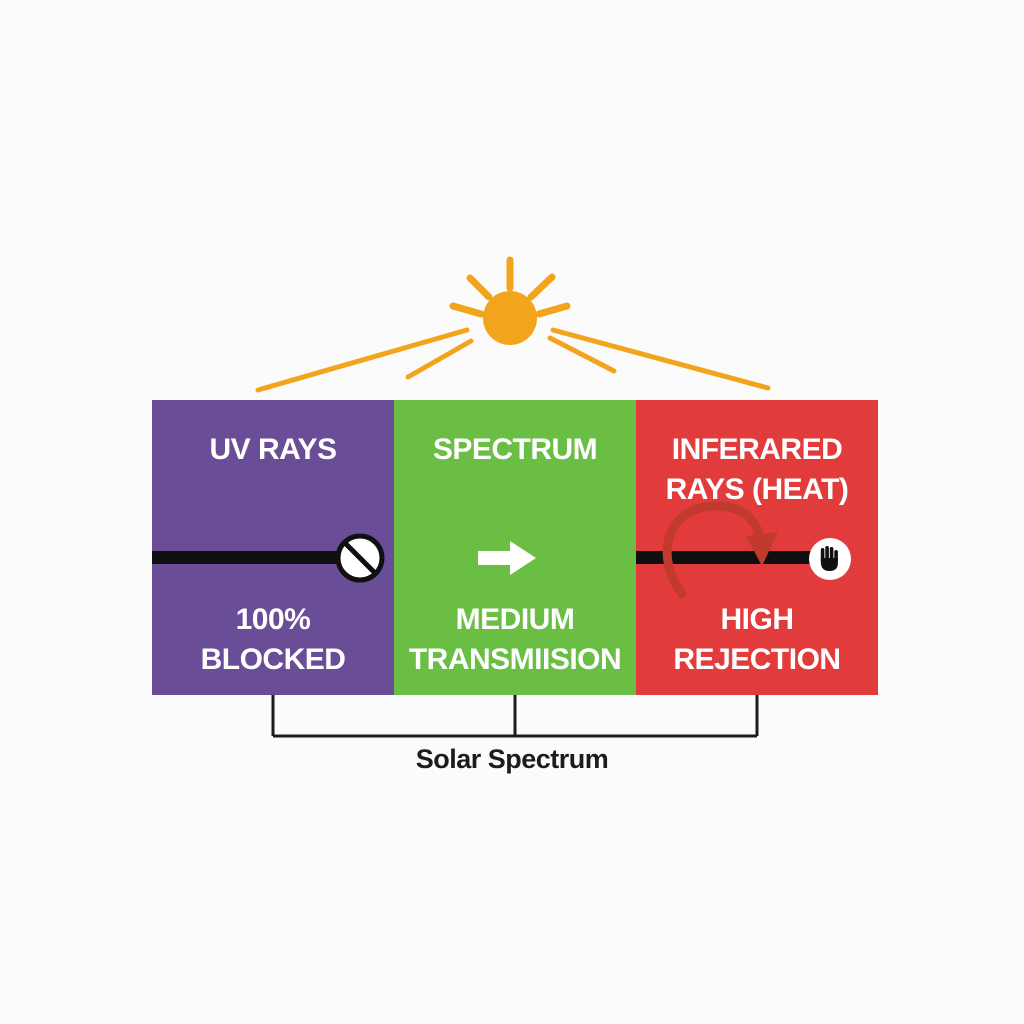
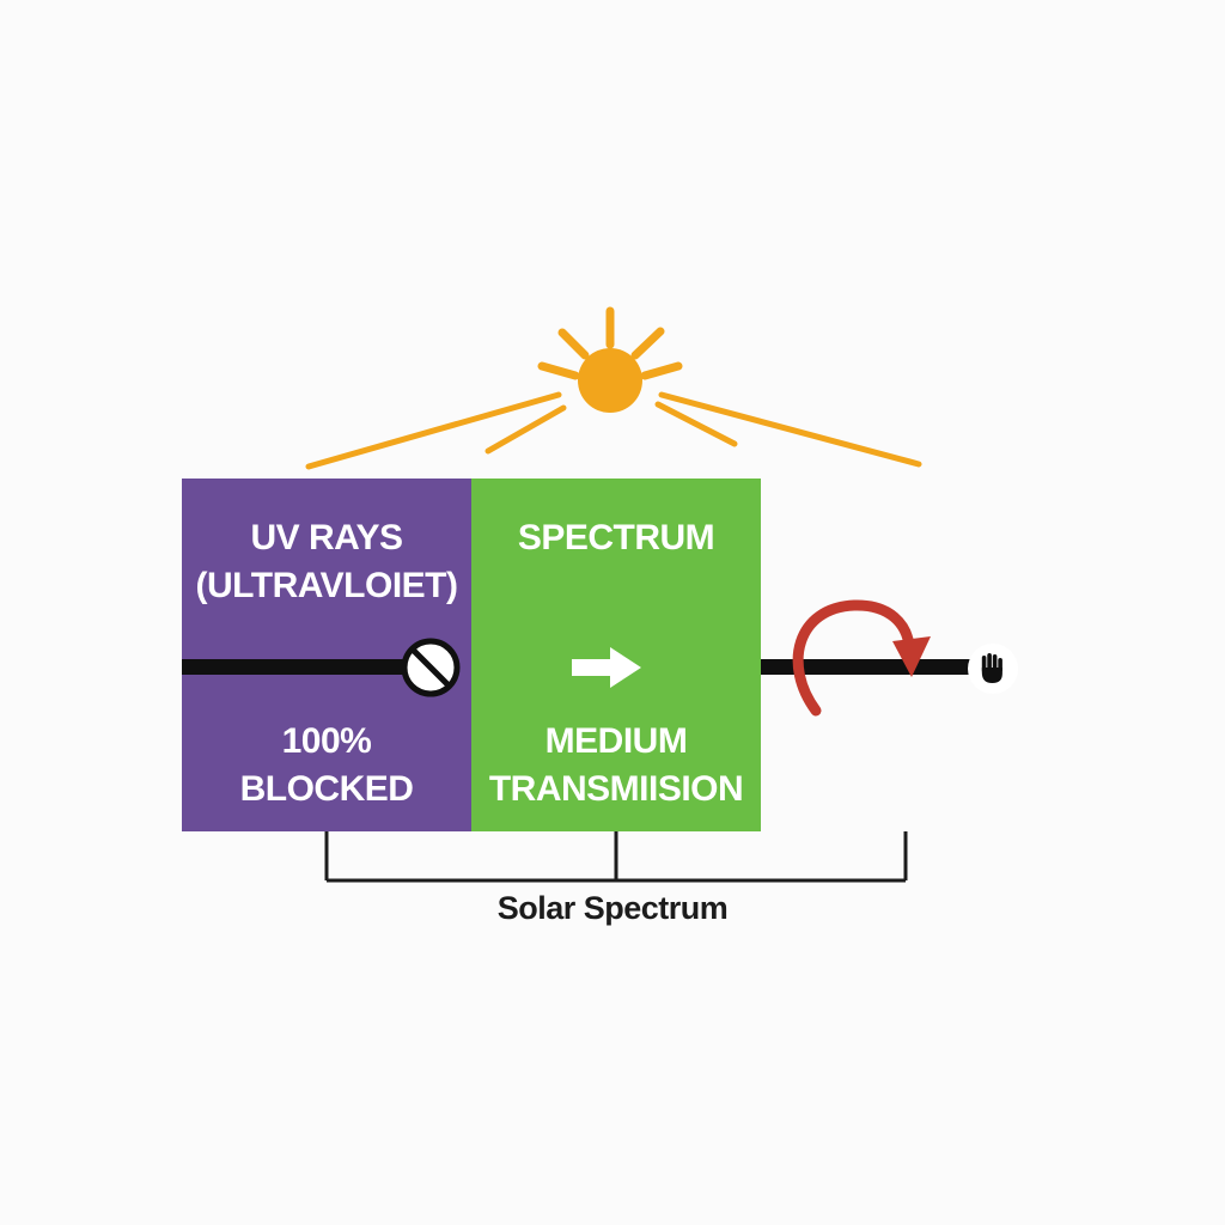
  UV RAYS
+ (ULTRAVLOIET)
  100%
  BLOCKED
  SPECTRUM
  MEDIUM
  TRANSMIISION
- INFERARED
- RAYS (HEAT)
- HIGH
- REJECTION
  Solar Spectrum
